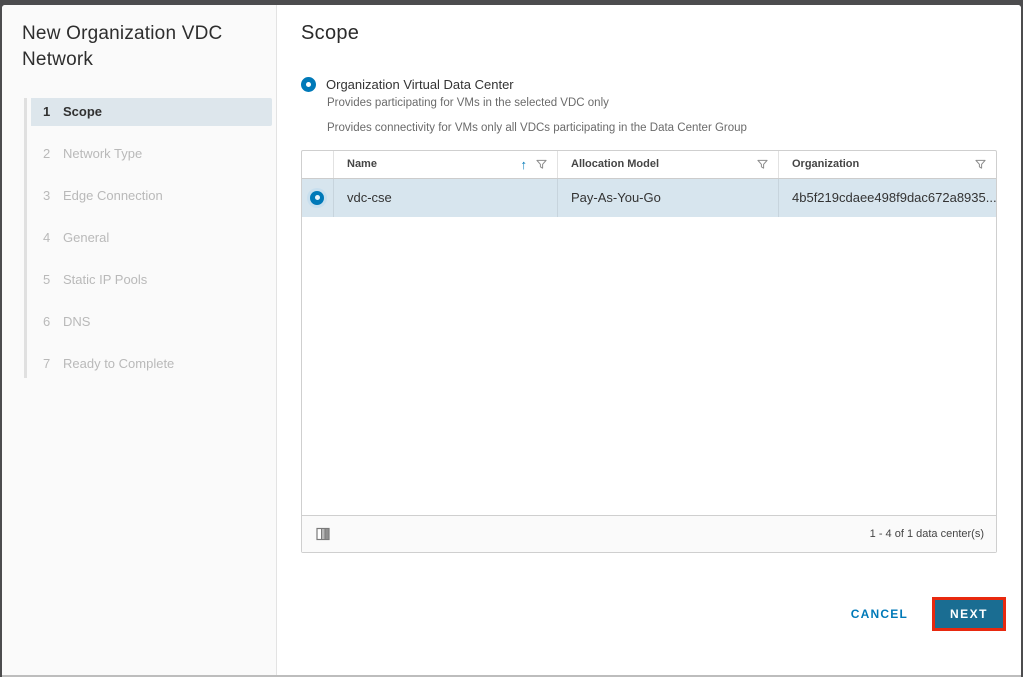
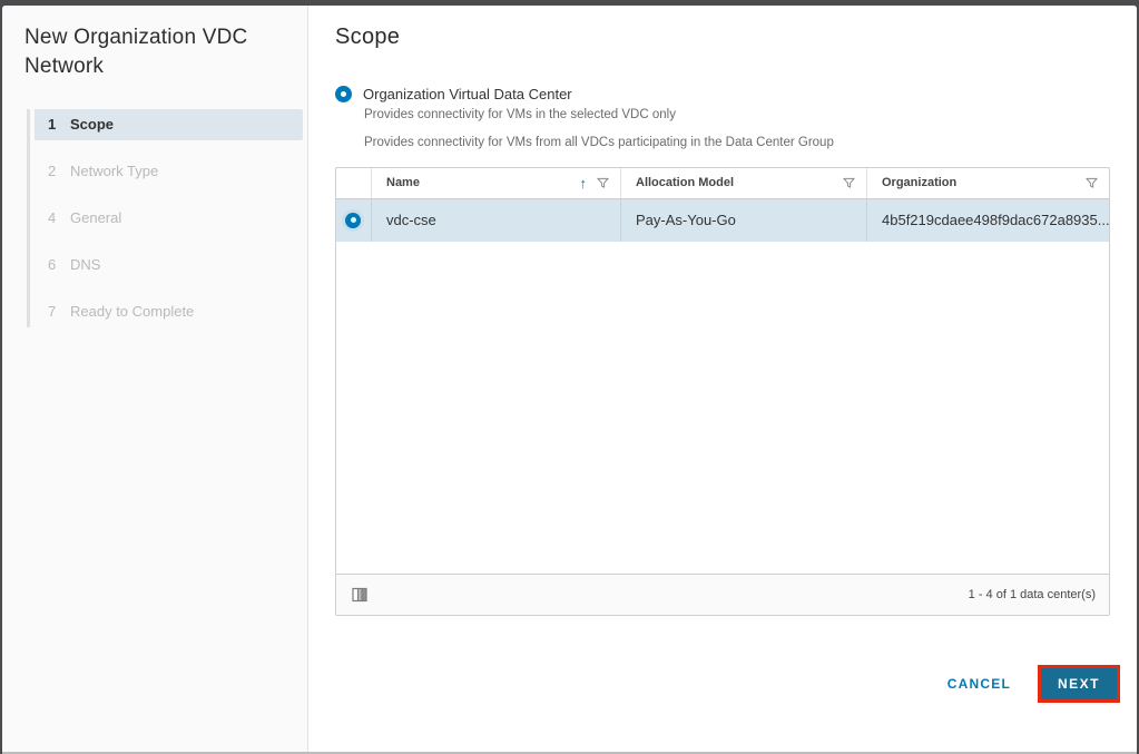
  New Organization VDC Network
  1
  Scope
  2
  Network Type
- 3
- Edge Connection
  4
  General
- 5
- Static IP Pools
  6
  DNS
  7
  Ready to Complete
  Scope
  Organization Virtual Data Center
- Provides participating for VMs in the selected VDC only
+ Provides connectivity for VMs in the selected VDC only
- Provides connectivity for VMs only all VDCs participating in the Data Center Group
+ Provides connectivity for VMs from all VDCs participating in the Data Center Group
  Name
  ↑
  Allocation Model
  Organization
  vdc-cse
  Pay-As-You-Go
  4b5f219cdaee498f9dac672a8935...
  1 - 4 of 1 data center(s)
  CANCEL
  NEXT
